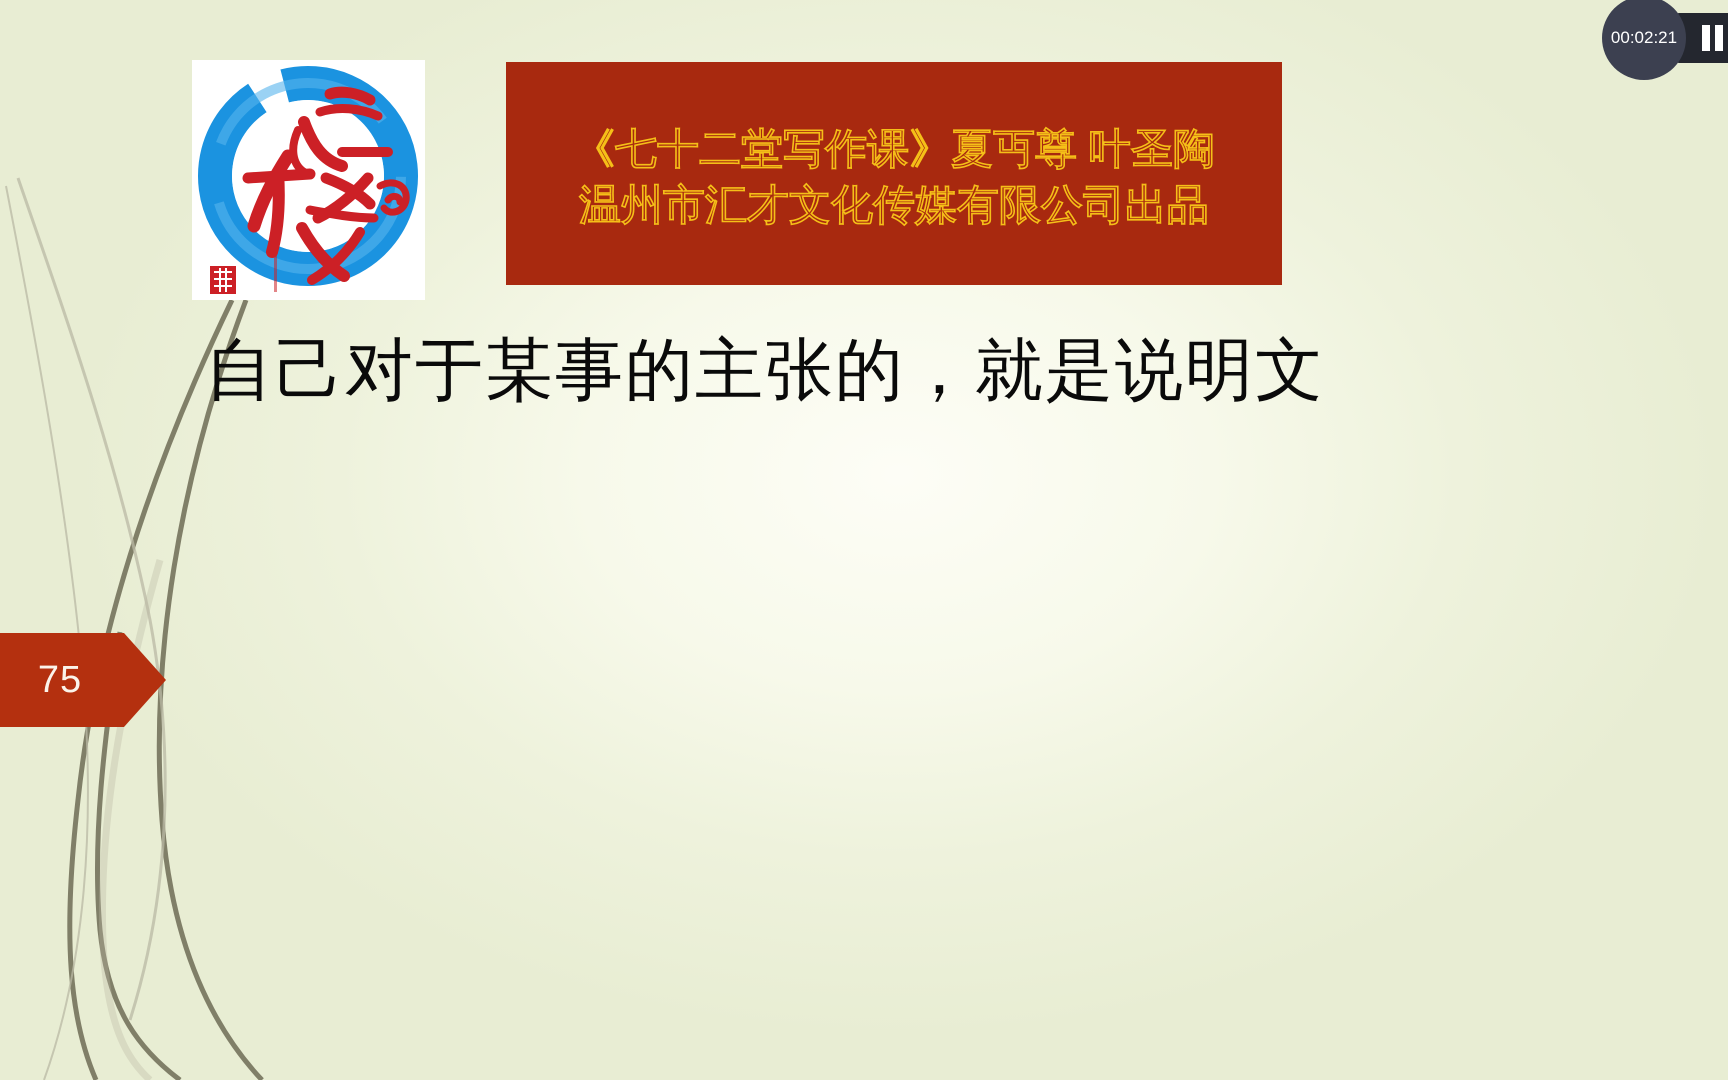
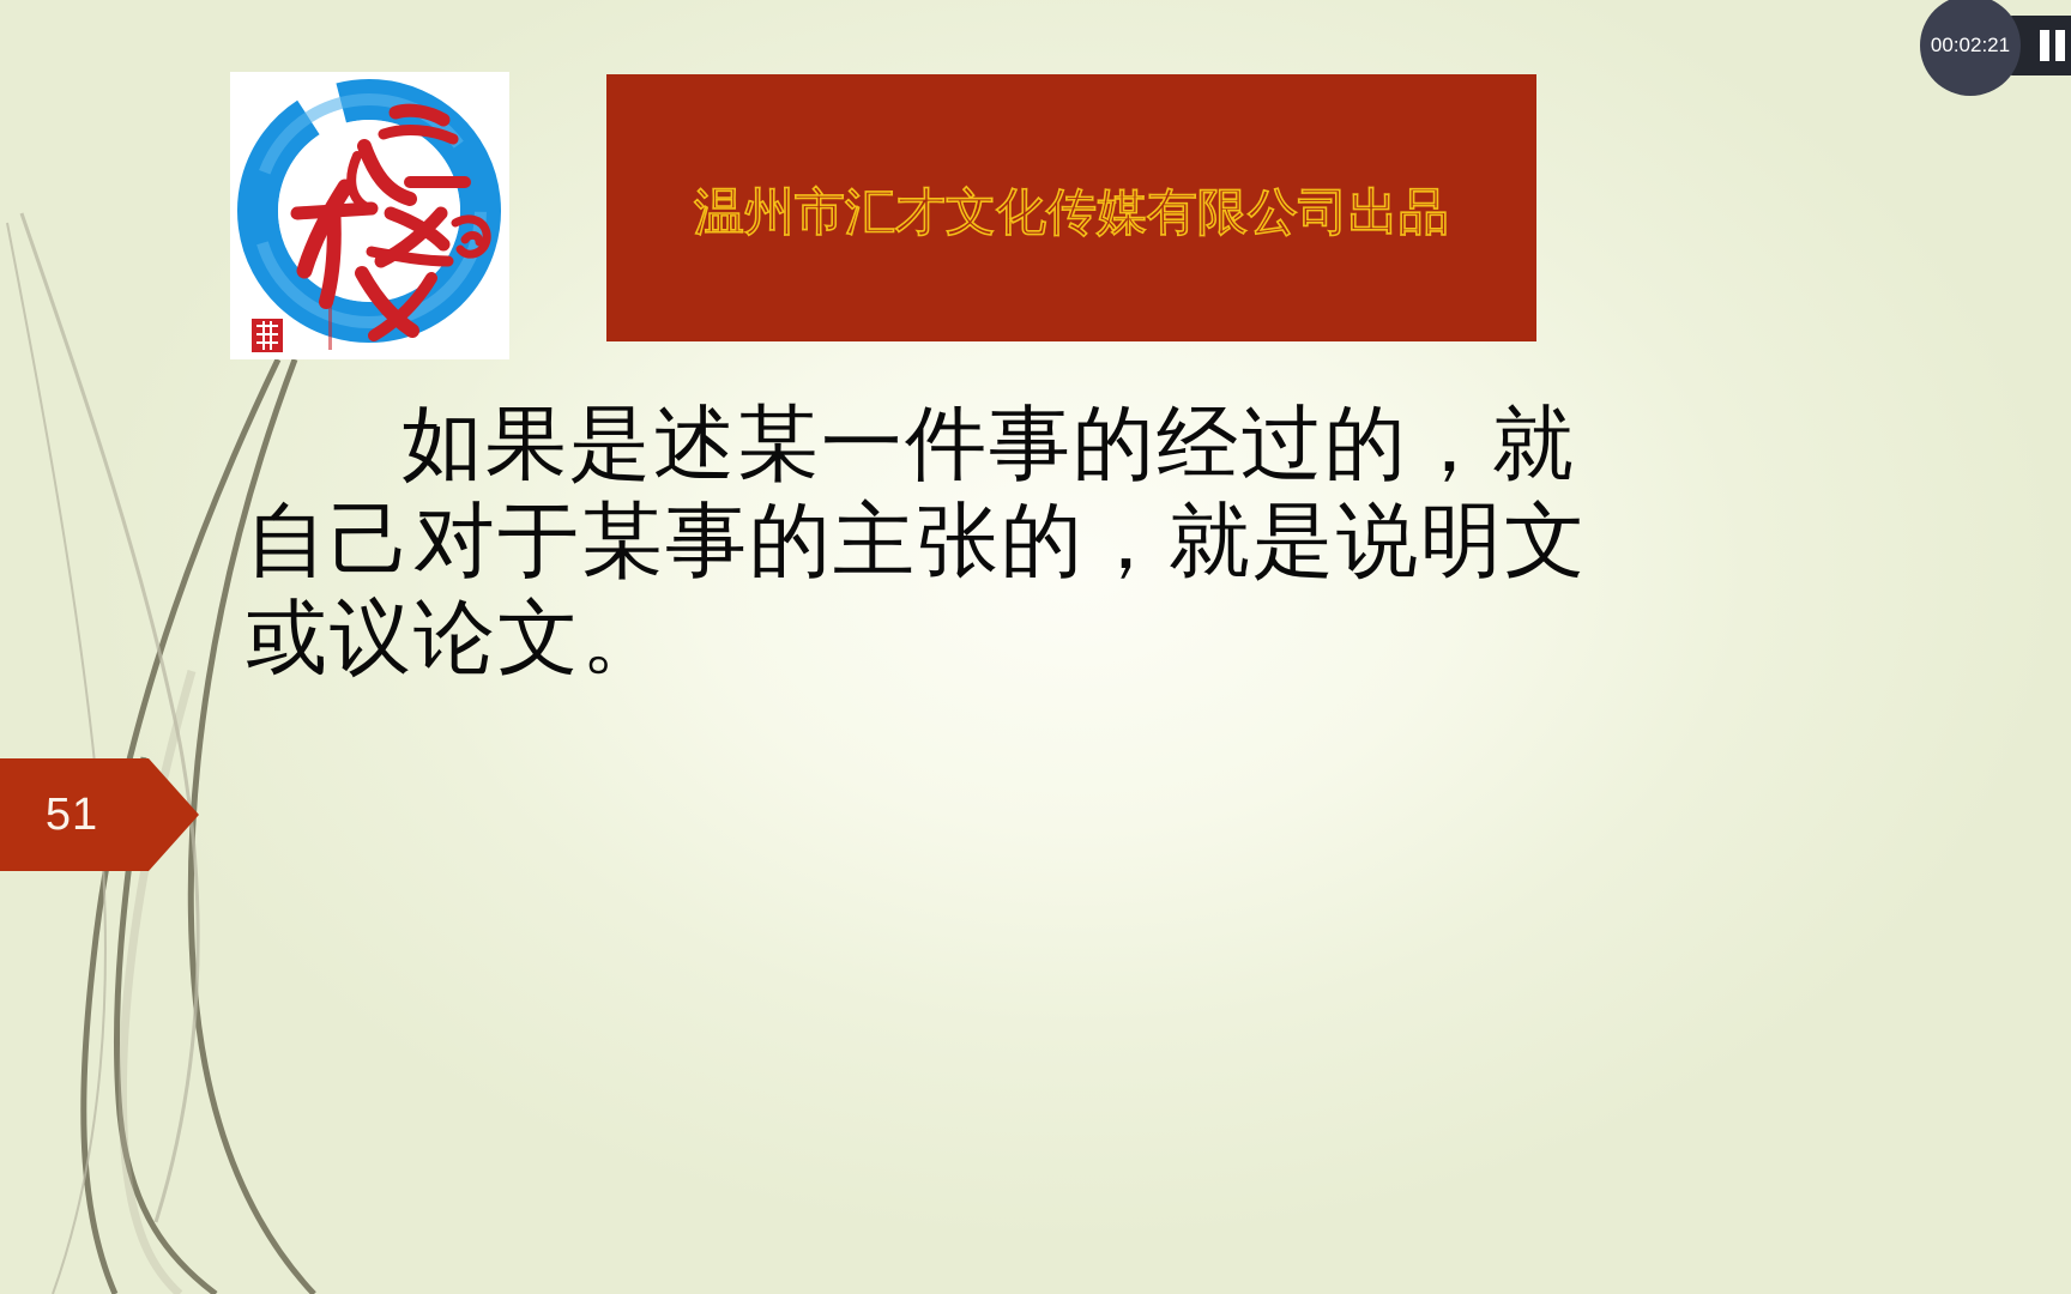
- 《七十二堂写作课》夏丏尊 叶圣陶
  温州市汇才文化传媒有限公司出品
+ 如果是述某一件事的经过的，就
  自己对于某事的主张的，就是说明文
+ 或议论文。
- 75
+ 51
  00:02:21
